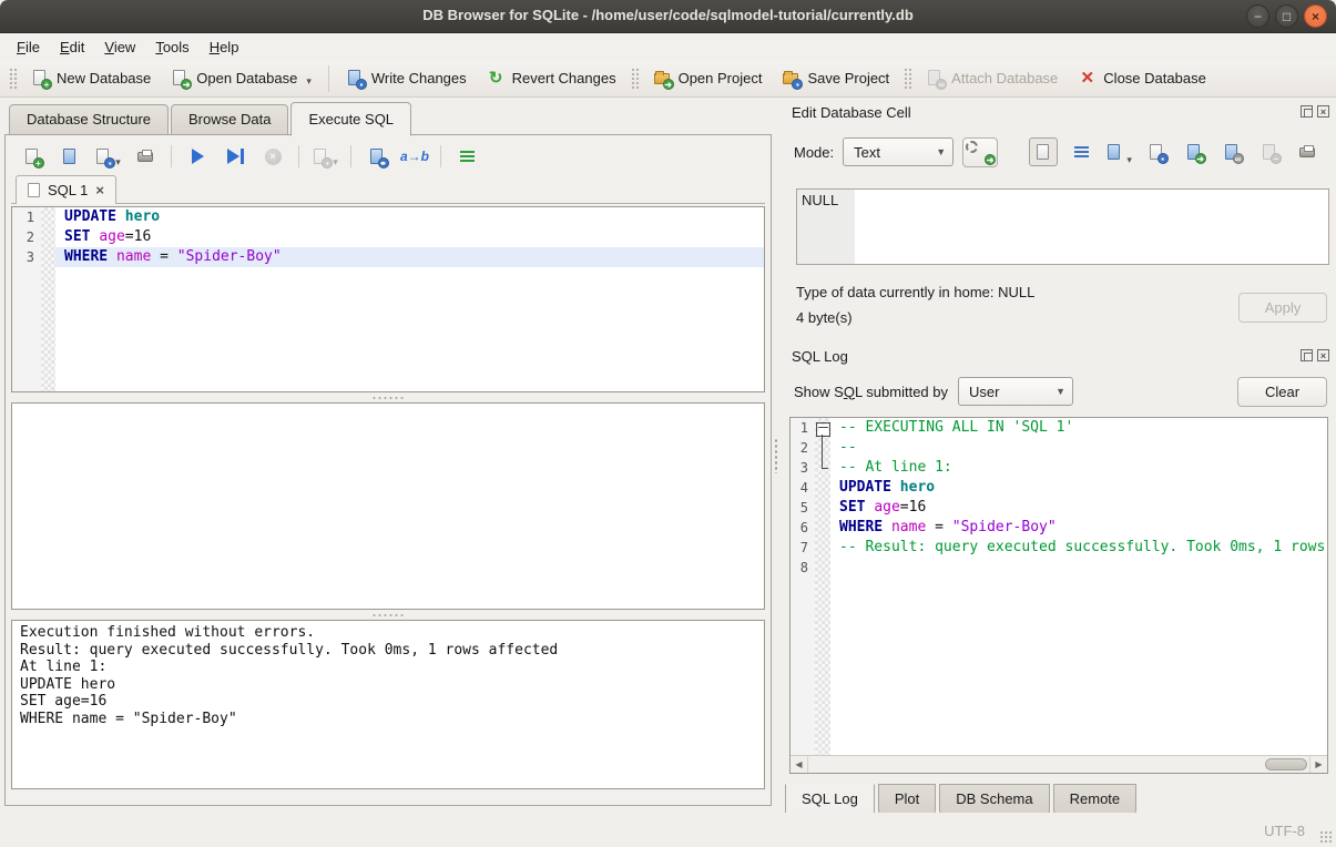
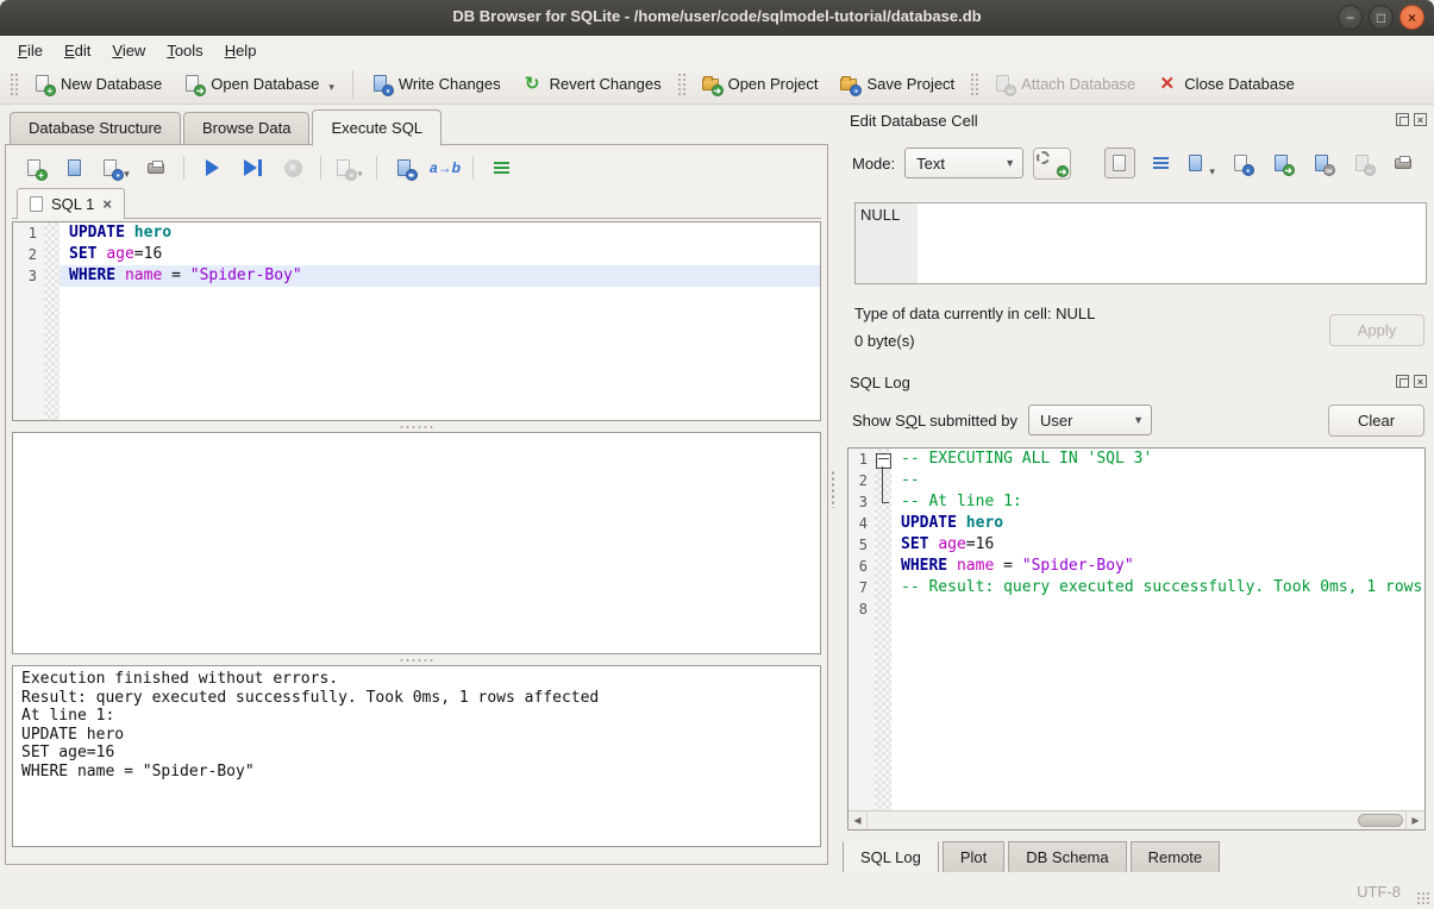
- DB Browser for SQLite - /home/user/code/sqlmodel-tutorial/currently.db
+ DB Browser for SQLite - /home/user/code/sqlmodel-tutorial/database.db
  −
  □
  ×
  File
  Edit
  View
  Tools
  Help
  New Database
  Open Database
  ▾
  Write Changes
  ↻
  Revert Changes
  Open Project
  Save Project
  Attach Database
  ✕
  Close Database
  Database Structure
  Browse Data
  Execute SQL
  ▾
  ×
  ▾
  a→b
  SQL 1
  ×
  1
  UPDATE hero
  2
  SET age=16
  3
  WHERE name = "Spider-Boy"
  Execution finished without errors.
  Result: query executed successfully. Took 0ms, 1 rows affected
  At line 1:
  UPDATE hero
  SET age=16
  WHERE name = "Spider-Boy"
  Edit Database Cell
  ×
  Mode:
  Text
  ▼
  ▾
  NULL
- Type of data currently in home: NULL
+ Type of data currently in cell: NULL
- 4 byte(s)
+ 0 byte(s)
  Apply
  SQL Log
  ×
  Show SQL submitted by
  User
  ▼
  Clear
  1
- -- EXECUTING ALL IN 'SQL 1'
+ -- EXECUTING ALL IN 'SQL 3'
  2
  --
  3
  -- At line 1:
  4
  UPDATE hero
  5
  SET age=16
  6
  WHERE name = "Spider-Boy"
  7
  -- Result: query executed successfully. Took 0ms, 1 rows
  8
  ◀
  ▶
  SQL Log
  Plot
  DB Schema
  Remote
  UTF-8
